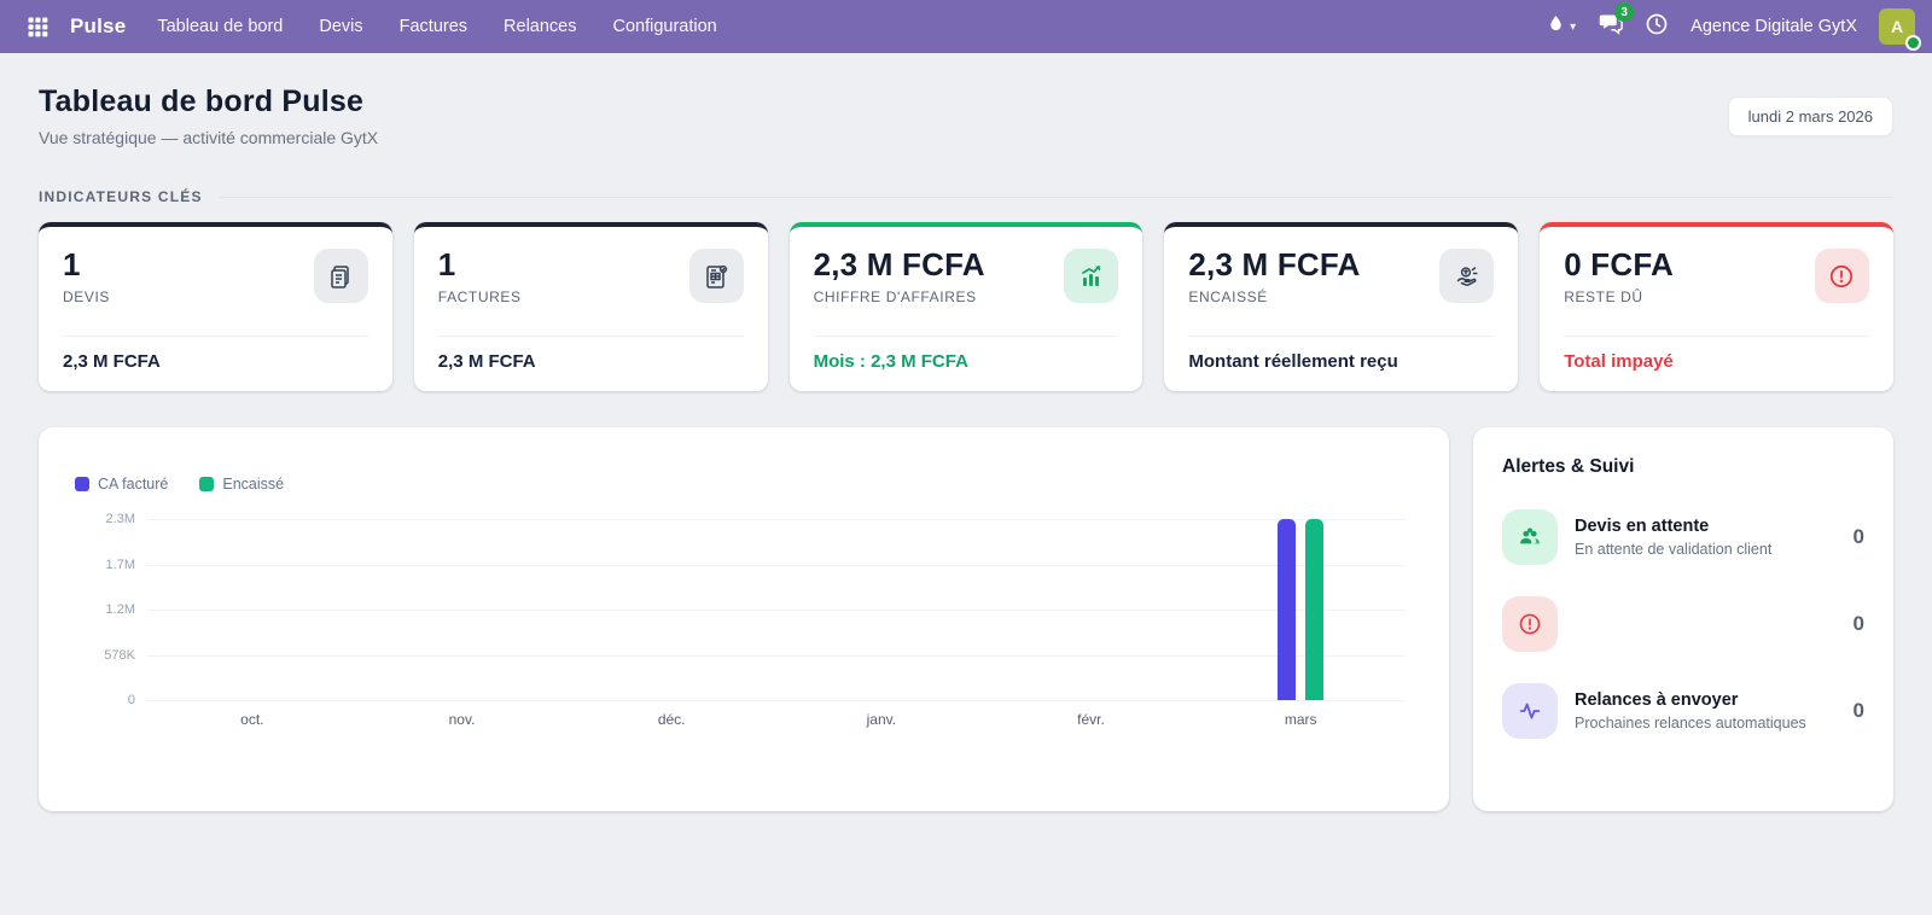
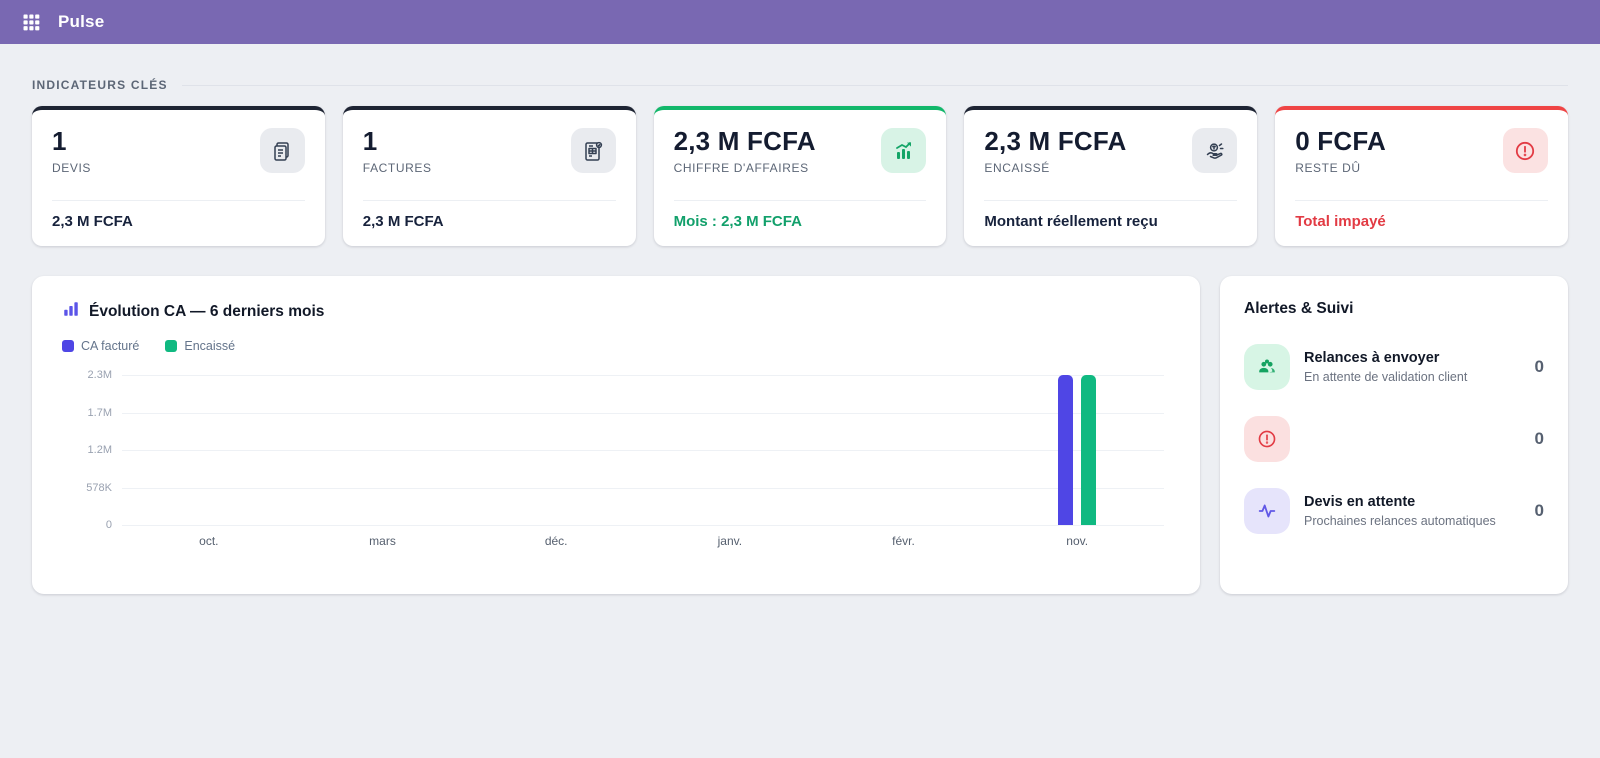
  Pulse
- Tableau de bord
- Devis
- Factures
- Relances
- Configuration
- ▾
- 3
- Agence Digitale GytX
- A
- Tableau de bord Pulse
- Vue stratégique — activité commerciale GytX
- lundi 2 mars 2026
  INDICATEURS CLÉS
  1
  DEVIS
  2,3 M FCFA
  1
  FACTURES
  2,3 M FCFA
  2,3 M FCFA
  CHIFFRE D'AFFAIRES
  Mois : 2,3 M FCFA
  2,3 M FCFA
  ENCAISSÉ
  Montant réellement reçu
  0 FCFA
  RESTE DÛ
  Total impayé
+ Évolution CA — 6 derniers mois
  CA facturé
  Encaissé
  2.3M
  1.7M
  1.2M
  578K
  0
  oct.
- nov.
+ mars
  déc.
  janv.
  févr.
- mars
+ nov.
  Alertes & Suivi
- Devis en attente
+ Relances à envoyer
  En attente de validation client
  0
  0
- Relances à envoyer
+ Devis en attente
  Prochaines relances automatiques
  0
